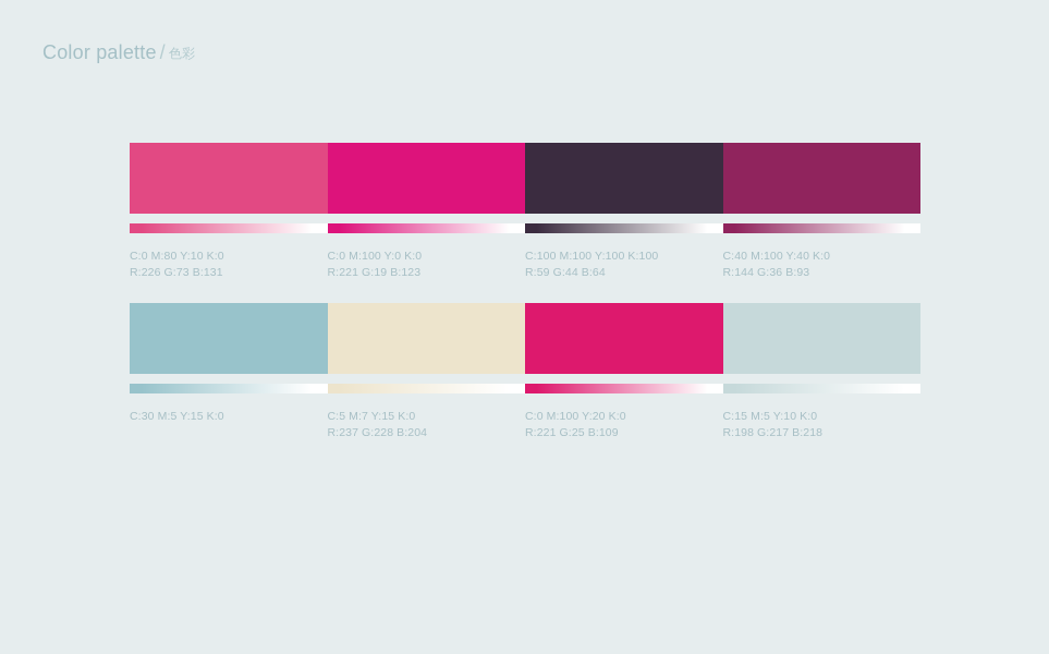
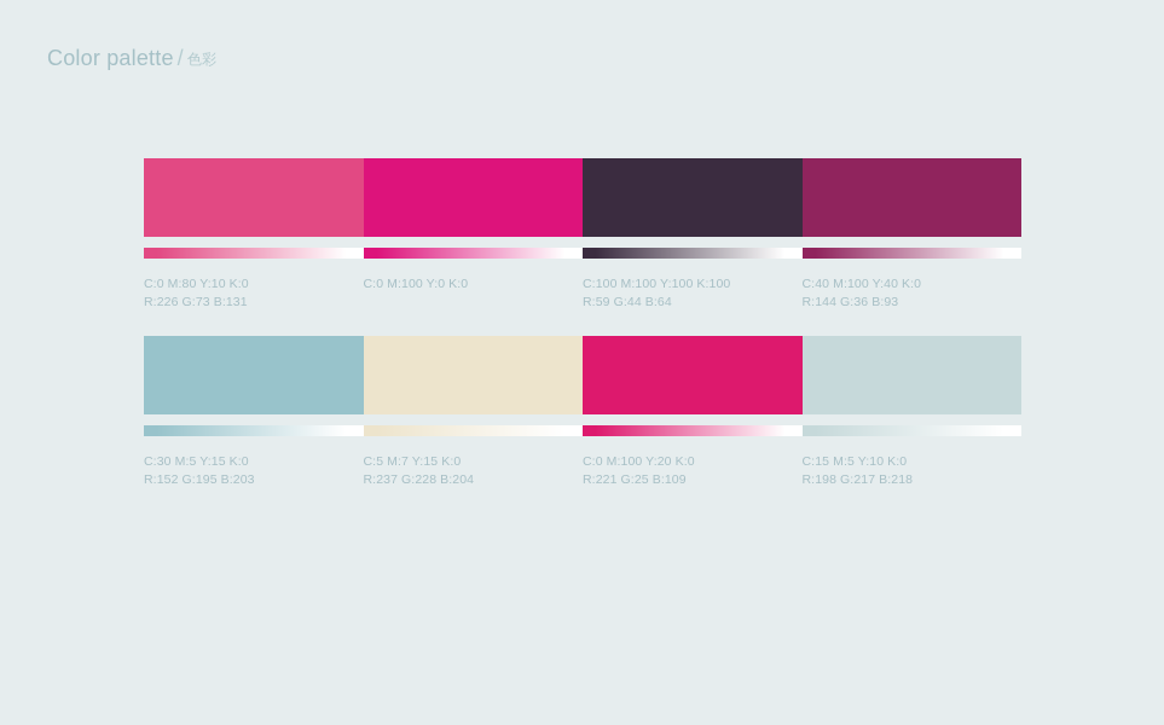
  Color palette / 色彩
  C:0 M:80 Y:10 K:0
  R:226 G:73 B:131
  C:0 M:100 Y:0 K:0
- R:221 G:19 B:123
  C:100 M:100 Y:100 K:100
  R:59 G:44 B:64
  C:40 M:100 Y:40 K:0
  R:144 G:36 B:93
  C:30 M:5 Y:15 K:0
+ R:152 G:195 B:203
  C:5 M:7 Y:15 K:0
  R:237 G:228 B:204
  C:0 M:100 Y:20 K:0
  R:221 G:25 B:109
  C:15 M:5 Y:10 K:0
  R:198 G:217 B:218
